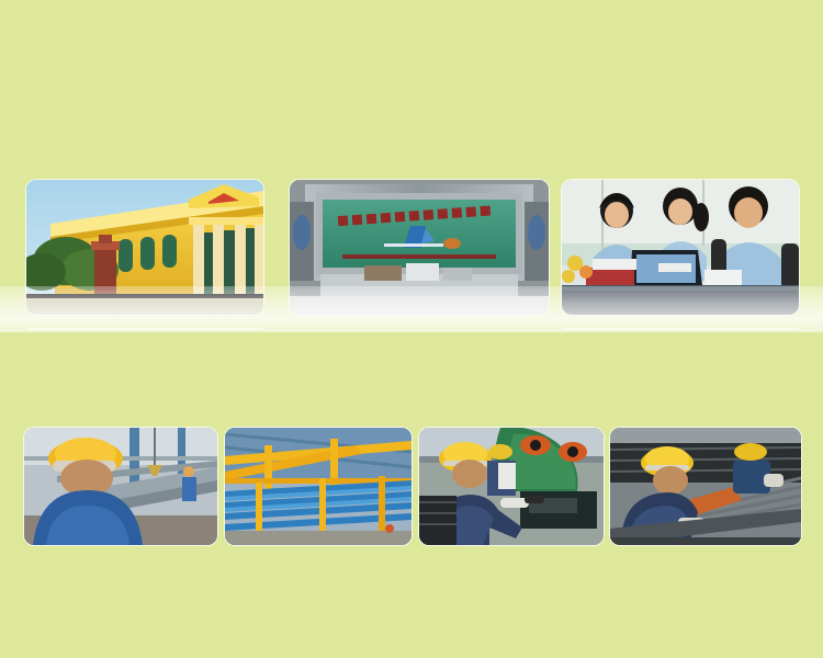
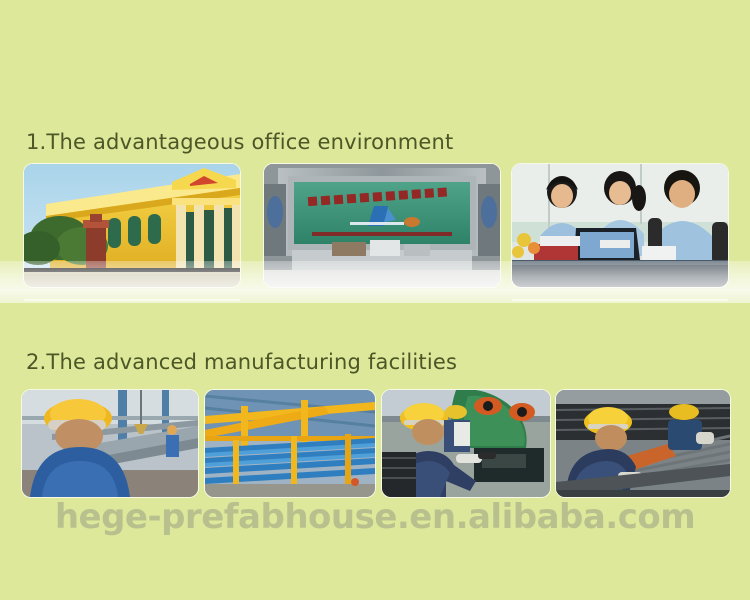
+ 1.The advantageous office environment
+ 2.The advanced manufacturing facilities
+ hege-prefabhouse.en.alibaba.com
